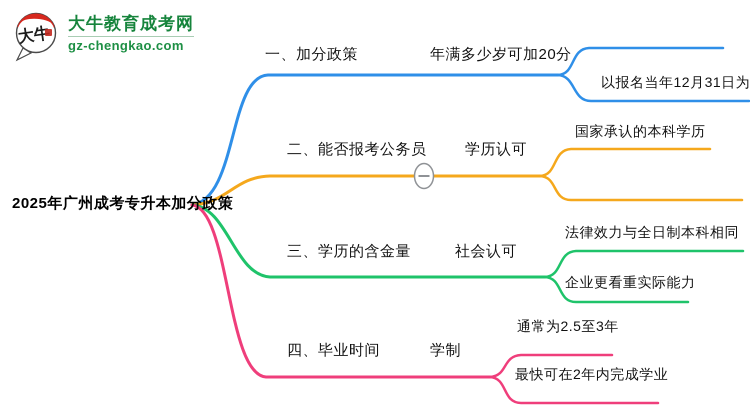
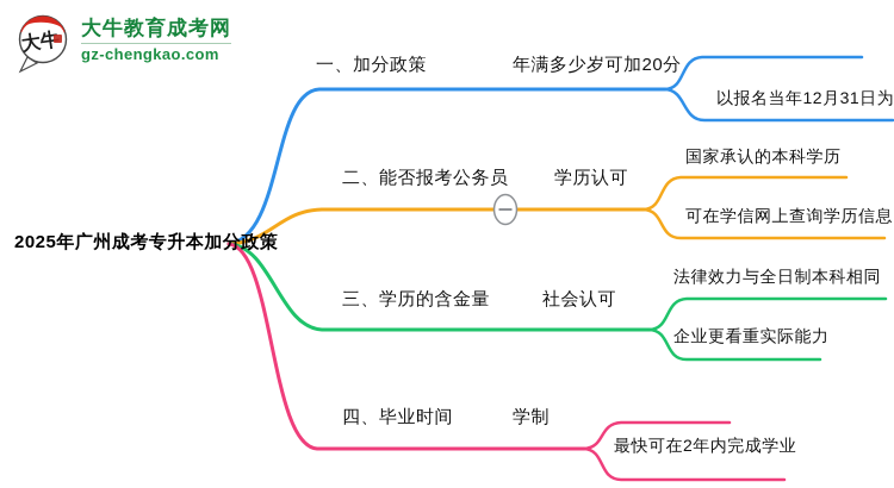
  大牛教育成考网
  gz-chengkao.com
  2025年广州成考专升本加分政策
  一、加分政策
  年满多少岁可加20分
  以报名当年12月31日为
  二、能否报考公务员
  学历认可
  国家承认的本科学历
+ 可在学信网上查询学历信息
  三、学历的含金量
  社会认可
  法律效力与全日制本科相同
  企业更看重实际能力
  四、毕业时间
  学制
- 通常为2.5至3年
  最快可在2年内完成学业
